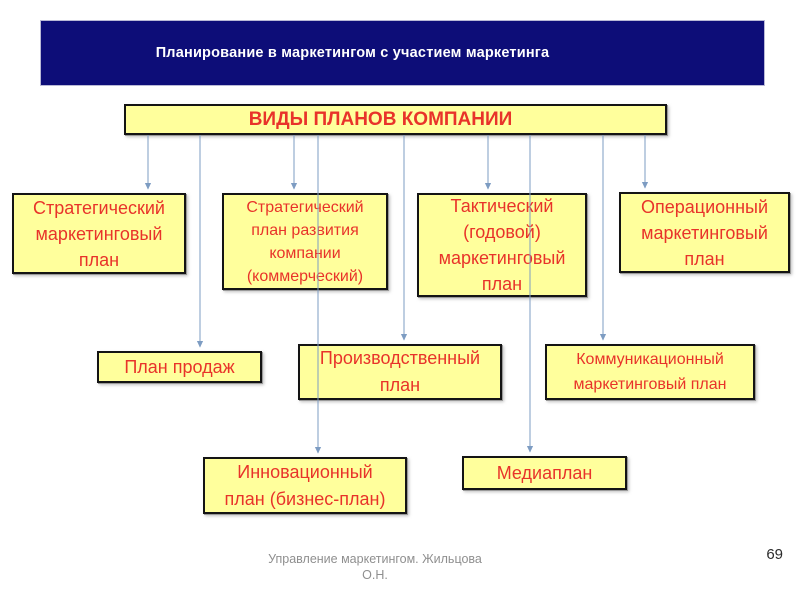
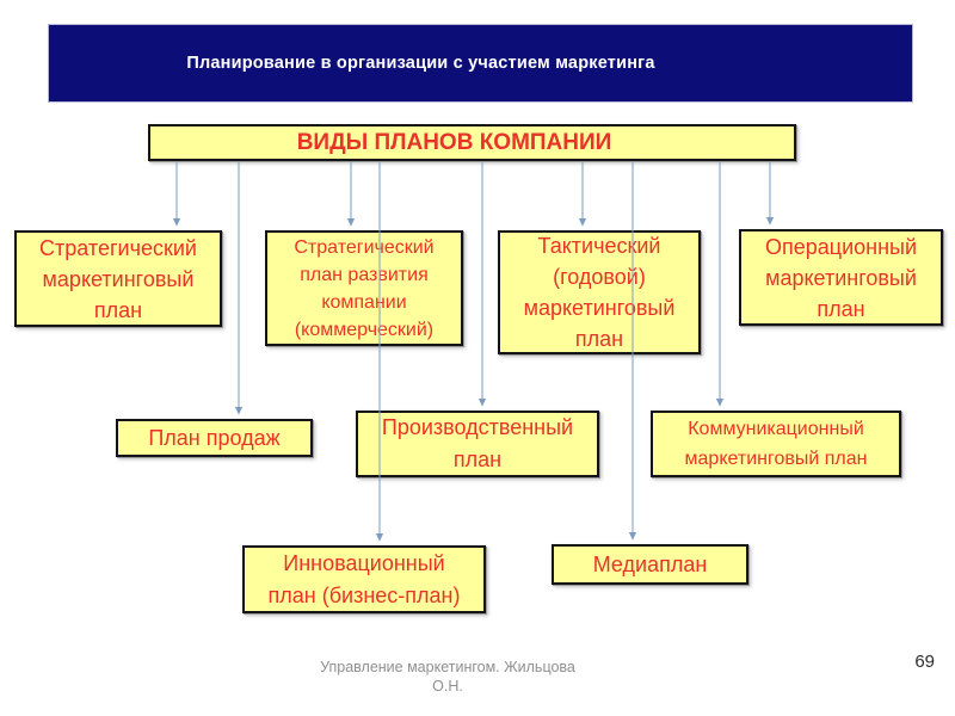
- Планирование в маркетингом с участием маркетинга
+ Планирование в организации с участием маркетинга
  ВИДЫ ПЛАНОВ КОМПАНИИ
  Стратегический
  маркетинговый
  план
  Стратегиеский
  план развития
  компаии
  (коммерческий)
  Тактический
  (годово)
  маркетинговый
  план
  Операционный
  маркетинговый
  план
  План продаж
  Производственный
  план
  Коммуникационный
  маркетинговый план
  Инновационный
  план (бизнес-план)
  Медиаплан
  Управление маркетингом. Жильцова
  О.Н.
  69
